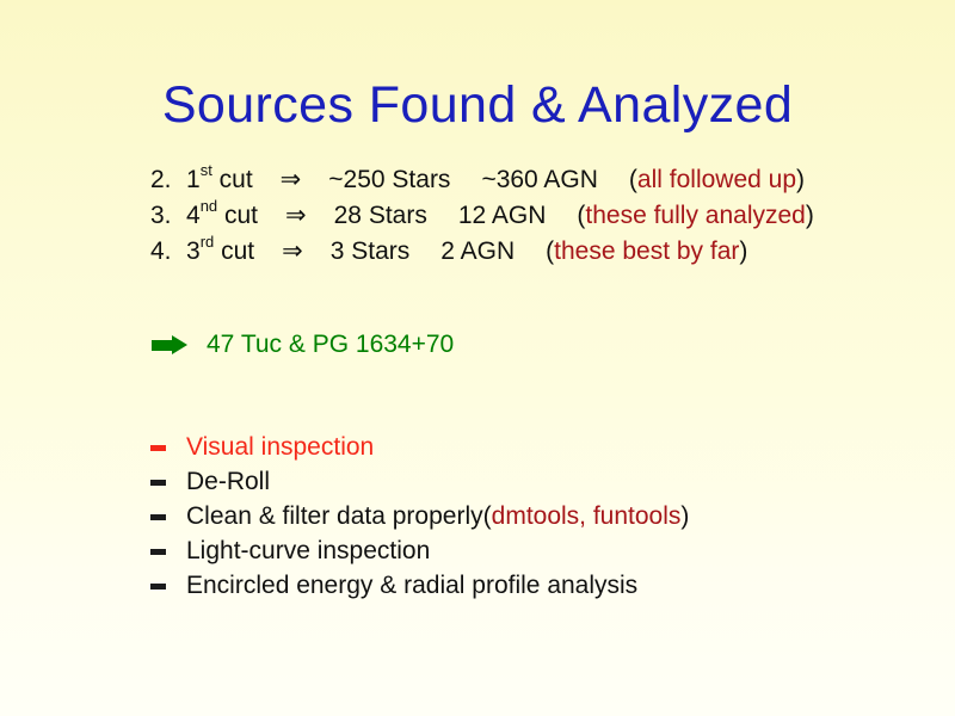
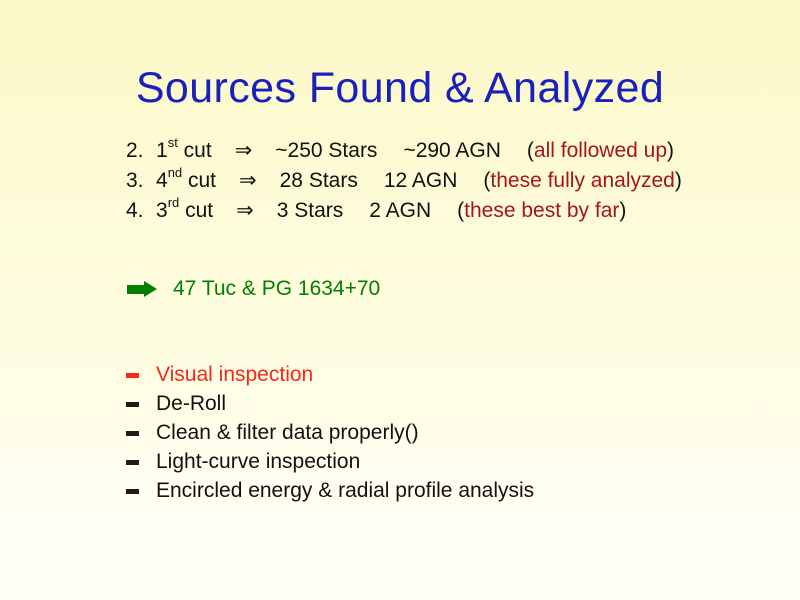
  Sources Found & Analyzed
- 2. 1st cut ⇒ ~250 Stars ~360 AGN (all followed up)
+ 2. 1st cut ⇒ ~250 Stars ~290 AGN (all followed up)
  3. 4nd cut ⇒ 28 Stars 12 AGN (these fully analyzed)
  4. 3rd cut ⇒ 3 Stars 2 AGN (these best by far)
  47 Tuc & PG 1634+70
  Visual inspection
  De-Roll
  Clean & filter data properly
  (
- dmtools, funtools
  )
  Light-curve inspection
  Encircled energy & radial profile analysis
